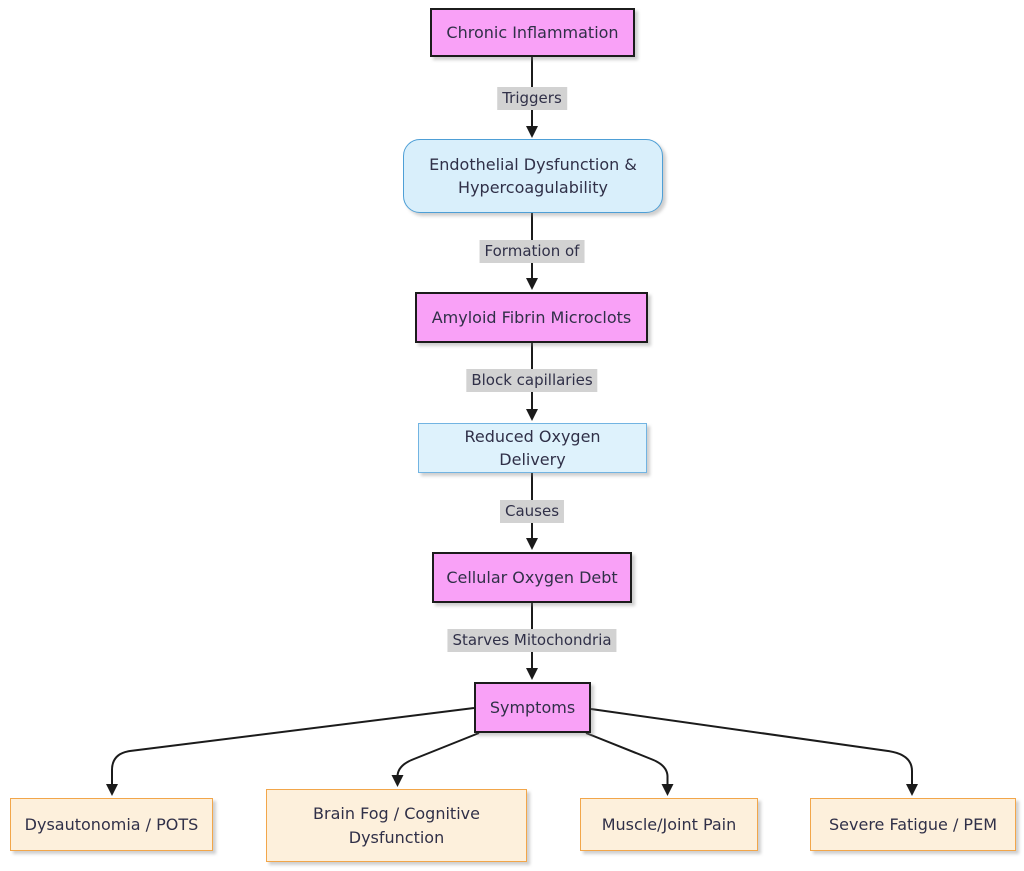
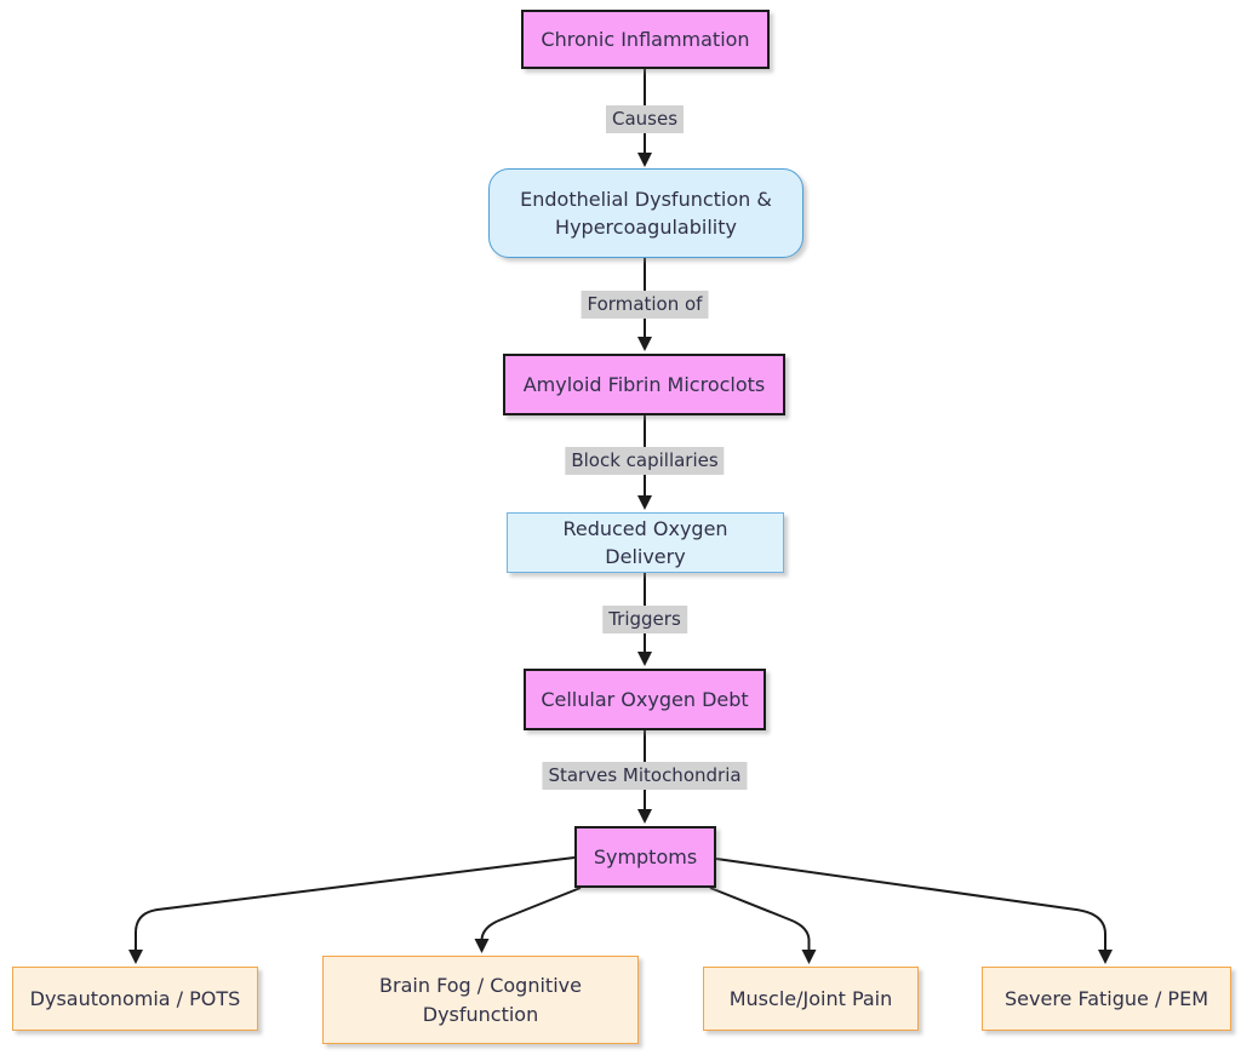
  Chronic Inflammation
  Endothelial Dysfunction & Hypercoagulability
  Amyloid Fibrin Microclots
  Reduced Oxygen Delivery
  Cellular Oxygen Debt
  Symptoms
  Dysautonomia / POTS
  Brain Fog / Cognitive Dysfunction
  Muscle/Joint Pain
  Severe Fatigue / PEM
- Triggers
+ Causes
  Formation of
  Block capillaries
- Causes
+ Triggers
  Starves Mitochondria
